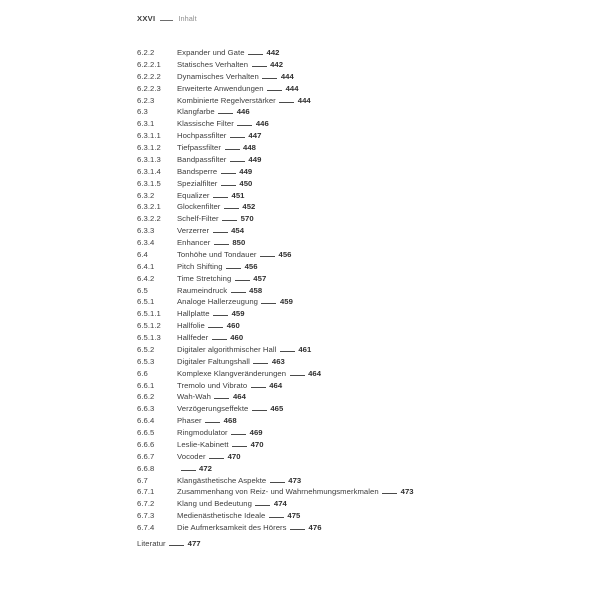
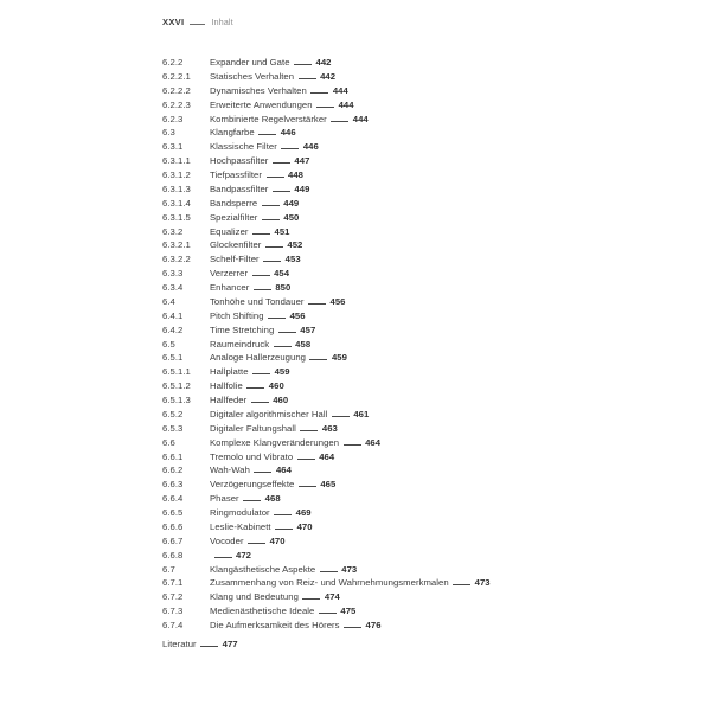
  XXVI
  Inhalt
  6.2.2
  Expander und Gate
  442
  6.2.2.1
  Statisches Verhalten
  442
  6.2.2.2
  Dynamisches Verhalten
  444
  6.2.2.3
  Erweiterte Anwendungen
  444
  6.2.3
  Kombinierte Regelverstärker
  444
  6.3
  Klangfarbe
  446
  6.3.1
  Klassische Filter
  446
  6.3.1.1
  Hochpassfilter
  447
  6.3.1.2
  Tiefpassfilter
  448
  6.3.1.3
  Bandpassfilter
  449
  6.3.1.4
  Bandsperre
  449
  6.3.1.5
  Spezialfilter
  450
  6.3.2
  Equalizer
  451
  6.3.2.1
  Glockenfilter
  452
  6.3.2.2
  Schelf-Filter
- 570
+ 453
  6.3.3
  Verzerrer
  454
  6.3.4
  Enhancer
  850
  6.4
  Tonhöhe und Tondauer
  456
  6.4.1
  Pitch Shifting
  456
  6.4.2
  Time Stretching
  457
  6.5
  Raumeindruck
  458
  6.5.1
  Analoge Hallerzeugung
  459
  6.5.1.1
  Hallplatte
  459
  6.5.1.2
  Hallfolie
  460
  6.5.1.3
  Hallfeder
  460
  6.5.2
  Digitaler algorithmischer Hall
  461
  6.5.3
  Digitaler Faltungshall
  463
  6.6
  Komplexe Klangveränderungen
  464
  6.6.1
  Tremolo und Vibrato
  464
  6.6.2
  Wah-Wah
  464
  6.6.3
  Verzögerungseffekte
  465
  6.6.4
  Phaser
  468
  6.6.5
  Ringmodulator
  469
  6.6.6
  Leslie-Kabinett
  470
  6.6.7
  Vocoder
  470
  6.6.8
  472
  6.7
  Klangästhetische Aspekte
  473
  6.7.1
  Zusammenhang von Reiz- und Wahrnehmungsmerkmalen
  473
  6.7.2
  Klang und Bedeutung
  474
  6.7.3
  Medienästhetische Ideale
  475
  6.7.4
  Die Aufmerksamkeit des Hörers
  476
  Literatur
  477
